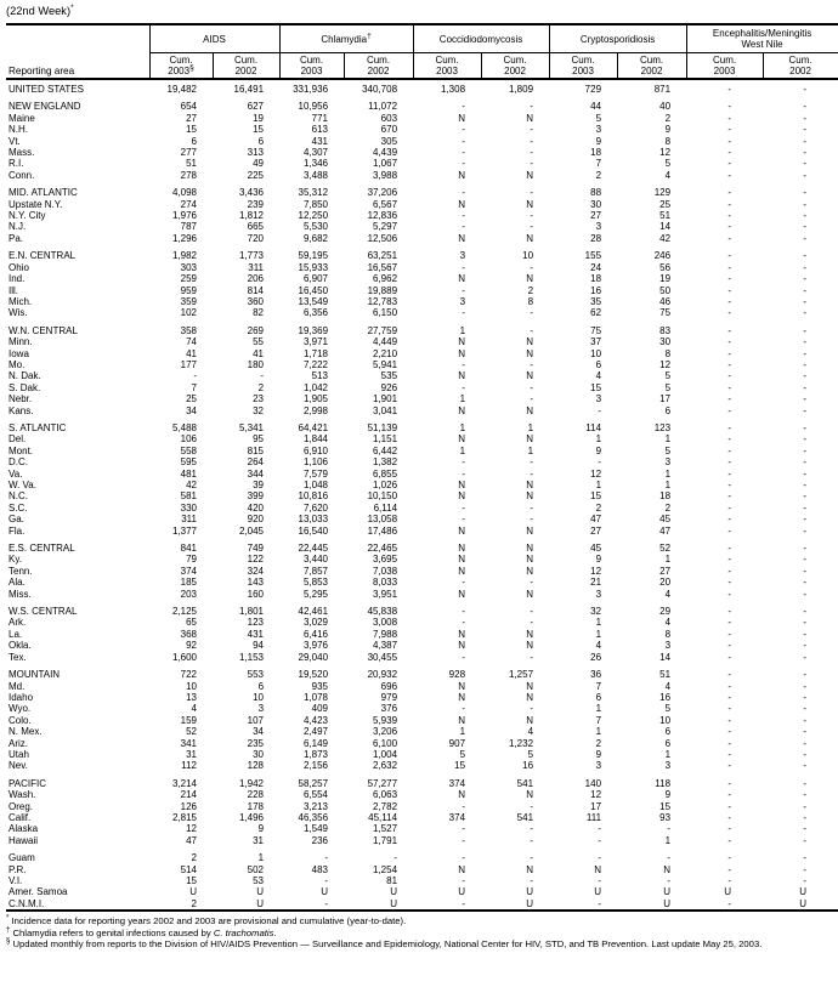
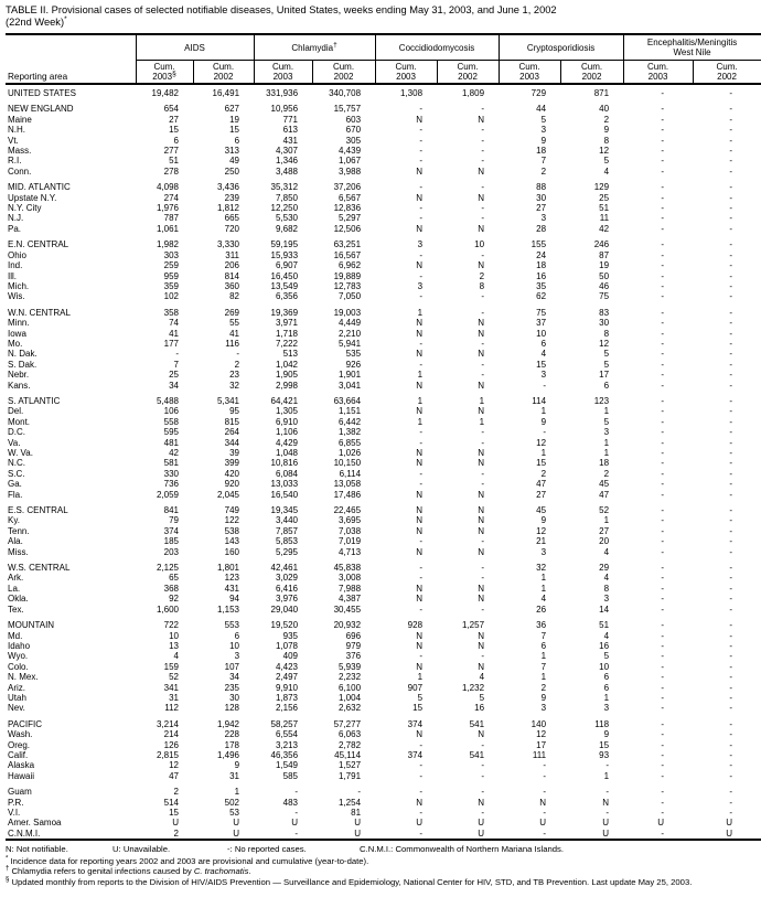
+ TABLE II. Provisional cases of selected notifiable diseases, United States, weeks ending May 31, 2003, and June 1, 2002
  (22nd Week)
  Reporting area	AIDS	Chlamydia	Coccidiodomycosis	Cryptosporidiosis	Encephalitis/MeningitisWest Nile
  Cum.2003	Cum.2002	Cum.2003	Cum.2002	Cum.2003	Cum.2002	Cum.2003	Cum.2002	Cum.2003	Cum.2002
  UNITED STATES	19,482	16,491	331,936	340,708	1,308	1,809	729	871	-	-
- NEW ENGLAND	654	627	10,956	11,072	-	-	44	40	-	-
+ NEW ENGLAND	654	627	10,956	15,757	-	-	44	40	-	-
  Maine	27	19	771	603	N	N	5	2	-	-
  N.H.	15	15	613	670	-	-	3	9	-	-
  Vt.	6	6	431	305	-	-	9	8	-	-
  Mass.	277	313	4,307	4,439	-	-	18	12	-	-
  R.I.	51	49	1,346	1,067	-	-	7	5	-	-
- Conn.	278	225	3,488	3,988	N	N	2	4	-	-
+ Conn.	278	250	3,488	3,988	N	N	2	4	-	-
  MID. ATLANTIC	4,098	3,436	35,312	37,206	-	-	88	129	-	-
  Upstate N.Y.	274	239	7,850	6,567	N	N	30	25	-	-
  N.Y. City	1,976	1,812	12,250	12,836	-	-	27	51	-	-
- N.J.	787	665	5,530	5,297	-	-	3	14	-	-
+ N.J.	787	665	5,530	5,297	-	-	3	11	-	-
- Pa.	1,296	720	9,682	12,506	N	N	28	42	-	-
+ Pa.	1,061	720	9,682	12,506	N	N	28	42	-	-
- E.N. CENTRAL	1,982	1,773	59,195	63,251	3	10	155	246	-	-
+ E.N. CENTRAL	1,982	3,330	59,195	63,251	3	10	155	246	-	-
- Ohio	303	311	15,933	16,567	-	-	24	56	-	-
+ Ohio	303	311	15,933	16,567	-	-	24	87	-	-
  Ind.	259	206	6,907	6,962	N	N	18	19	-	-
  Ill.	959	814	16,450	19,889	-	2	16	50	-	-
  Mich.	359	360	13,549	12,783	3	8	35	46	-	-
- Wis.	102	82	6,356	6,150	-	-	62	75	-	-
+ Wis.	102	82	6,356	7,050	-	-	62	75	-	-
- W.N. CENTRAL	358	269	19,369	27,759	1	-	75	83	-	-
+ W.N. CENTRAL	358	269	19,369	19,003	1	-	75	83	-	-
  Minn.	74	55	3,971	4,449	N	N	37	30	-	-
  Iowa	41	41	1,718	2,210	N	N	10	8	-	-
- Mo.	177	180	7,222	5,941	-	-	6	12	-	-
+ Mo.	177	116	7,222	5,941	-	-	6	12	-	-
  N. Dak.	-	-	513	535	N	N	4	5	-	-
  S. Dak.	7	2	1,042	926	-	-	15	5	-	-
  Nebr.	25	23	1,905	1,901	1	-	3	17	-	-
  Kans.	34	32	2,998	3,041	N	N	-	6	-	-
- S. ATLANTIC	5,488	5,341	64,421	51,139	1	1	114	123	-	-
+ S. ATLANTIC	5,488	5,341	64,421	63,664	1	1	114	123	-	-
- Del.	106	95	1,844	1,151	N	N	1	1	-	-
+ Del.	106	95	1,305	1,151	N	N	1	1	-	-
  Mont.	558	815	6,910	6,442	1	1	9	5	-	-
  D.C.	595	264	1,106	1,382	-	-	-	3	-	-
- Va.	481	344	7,579	6,855	-	-	12	1	-	-
+ Va.	481	344	4,429	6,855	-	-	12	1	-	-
  W. Va.	42	39	1,048	1,026	N	N	1	1	-	-
  N.C.	581	399	10,816	10,150	N	N	15	18	-	-
- S.C.	330	420	7,620	6,114	-	-	2	2	-	-
+ S.C.	330	420	6,084	6,114	-	-	2	2	-	-
- Ga.	311	920	13,033	13,058	-	-	47	45	-	-
+ Ga.	736	920	13,033	13,058	-	-	47	45	-	-
- Fla.	1,377	2,045	16,540	17,486	N	N	27	47	-	-
+ Fla.	2,059	2,045	16,540	17,486	N	N	27	47	-	-
- E.S. CENTRAL	841	749	22,445	22,465	N	N	45	52	-	-
+ E.S. CENTRAL	841	749	19,345	22,465	N	N	45	52	-	-
  Ky.	79	122	3,440	3,695	N	N	9	1	-	-
- Tenn.	374	324	7,857	7,038	N	N	12	27	-	-
+ Tenn.	374	538	7,857	7,038	N	N	12	27	-	-
- Ala.	185	143	5,853	8,033	-	-	21	20	-	-
+ Ala.	185	143	5,853	7,019	-	-	21	20	-	-
- Miss.	203	160	5,295	3,951	N	N	3	4	-	-
+ Miss.	203	160	5,295	4,713	N	N	3	4	-	-
  W.S. CENTRAL	2,125	1,801	42,461	45,838	-	-	32	29	-	-
  Ark.	65	123	3,029	3,008	-	-	1	4	-	-
  La.	368	431	6,416	7,988	N	N	1	8	-	-
  Okla.	92	94	3,976	4,387	N	N	4	3	-	-
  Tex.	1,600	1,153	29,040	30,455	-	-	26	14	-	-
  MOUNTAIN	722	553	19,520	20,932	928	1,257	36	51	-	-
  Md.	10	6	935	696	N	N	7	4	-	-
  Idaho	13	10	1,078	979	N	N	6	16	-	-
  Wyo.	4	3	409	376	-	-	1	5	-	-
  Colo.	159	107	4,423	5,939	N	N	7	10	-	-
- N. Mex.	52	34	2,497	3,206	1	4	1	6	-	-
+ N. Mex.	52	34	2,497	2,232	1	4	1	6	-	-
- Ariz.	341	235	6,149	6,100	907	1,232	2	6	-	-
+ Ariz.	341	235	9,910	6,100	907	1,232	2	6	-	-
  Utah	31	30	1,873	1,004	5	5	9	1	-	-
  Nev.	112	128	2,156	2,632	15	16	3	3	-	-
  PACIFIC	3,214	1,942	58,257	57,277	374	541	140	118	-	-
  Wash.	214	228	6,554	6,063	N	N	12	9	-	-
  Oreg.	126	178	3,213	2,782	-	-	17	15	-	-
  Calif.	2,815	1,496	46,356	45,114	374	541	111	93	-	-
  Alaska	12	9	1,549	1,527	-	-	-	-	-	-
- Hawaii	47	31	236	1,791	-	-	-	1	-	-
+ Hawaii	47	31	585	1,791	-	-	-	1	-	-
  Guam	2	1	-	-	-	-	-	-	-	-
  P.R.	514	502	483	1,254	N	N	N	N	-	-
  V.I.	15	53	-	81	-	-	-	-	-	-
  Amer. Samoa	U	U	U	U	U	U	U	U	U	U
  C.N.M.I.	2	U	-	U	-	U	-	U	-	U
+ N: Not notifiable. U: Unavailable. -: No reported cases. C.N.M.I.: Commonwealth of Northern Mariana Islands.
  Incidence data for reporting years 2002 and 2003 are provisional and cumulative (year-to-date).
  Chlamydia refers to genital infections caused by C. trachomatis.
  Updated monthly from reports to the Division of HIV/AIDS Prevention — Surveillance and Epidemiology, National Center for HIV, STD, and TB Prevention. Last update May 25, 2003.
